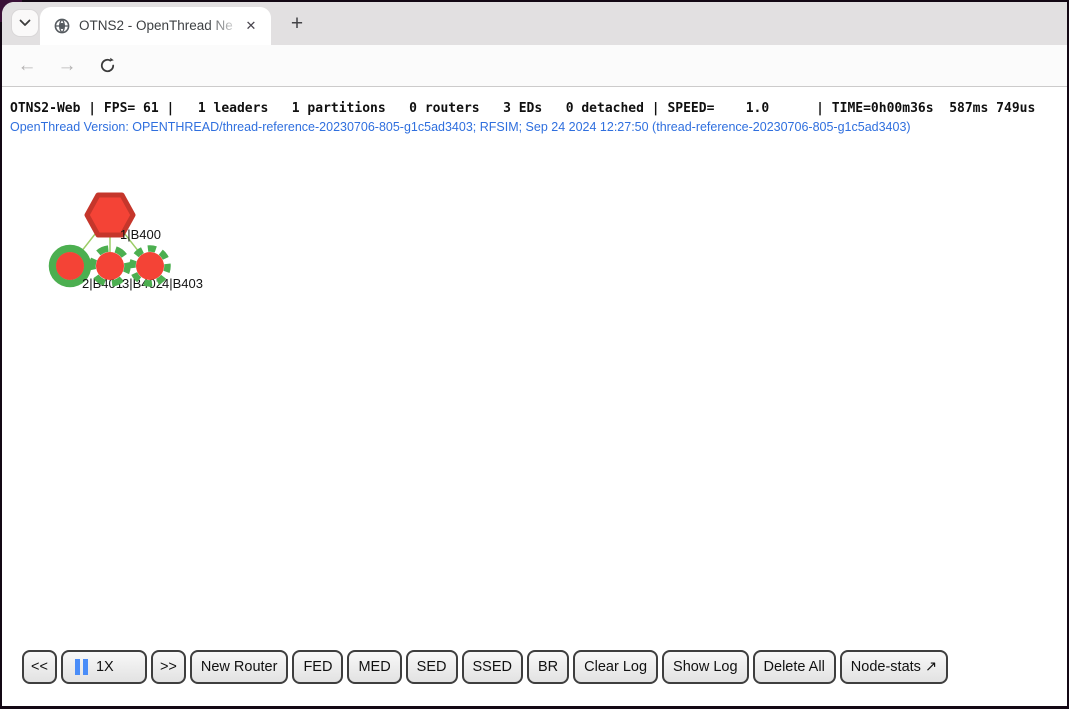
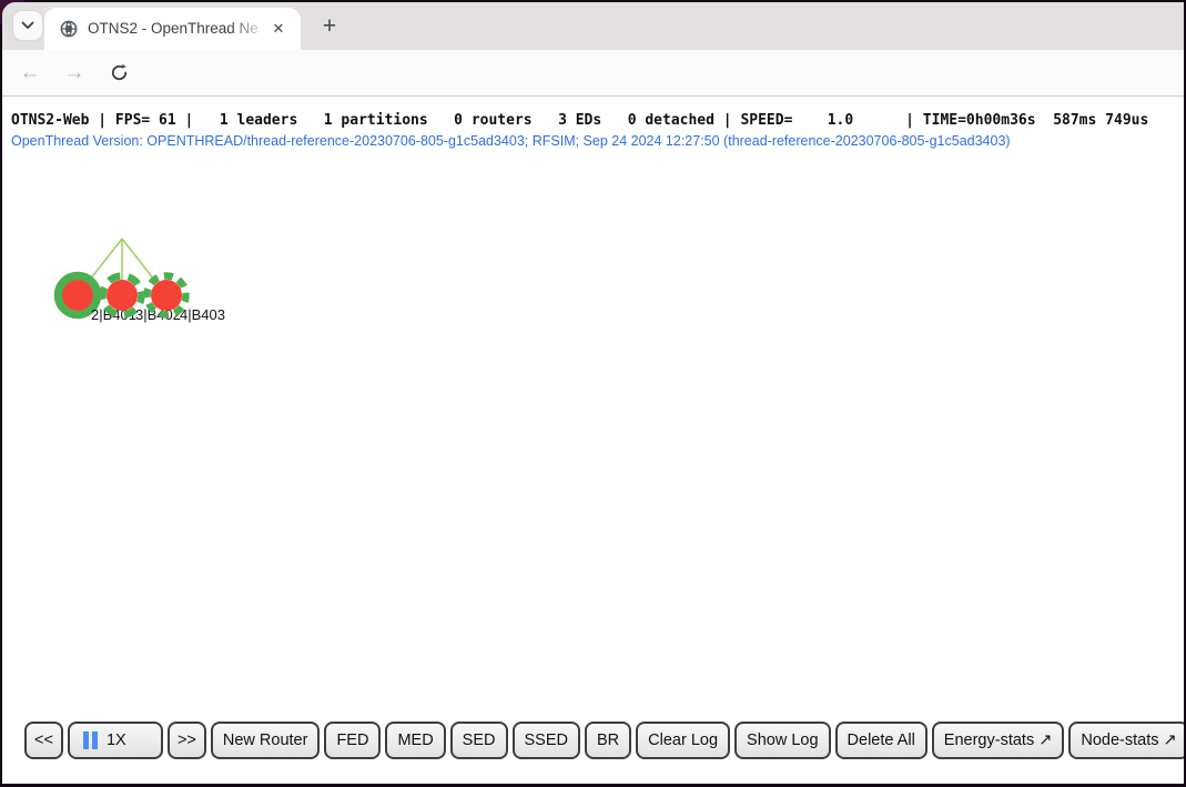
  OTNS2 - OpenThrea
  ✕
  +
  ←
  →
  OTNS2-Web | FPS= 61 | 1 leaders 1 partitions 0 routers 3 EDs 0 detached | SPEED= 1.0 | TIME=0h00m36s 587ms 749us
  OpenThread Version: OPENTHREAD/thread-reference-20230706-805-g1c5ad3403; RFSIM; Sep 24 2024 12:27:50 (thread-reference-20230706-805-g1c5ad3403)
- 1|B400
  4|B403
  <<
  1X
  >>
  New Router
  FED
  MED
  SED
  SSED
  BR
  Clear Log
  Show Log
  Delete All
+ Energy-stats ↗
  Node-stats ↗
